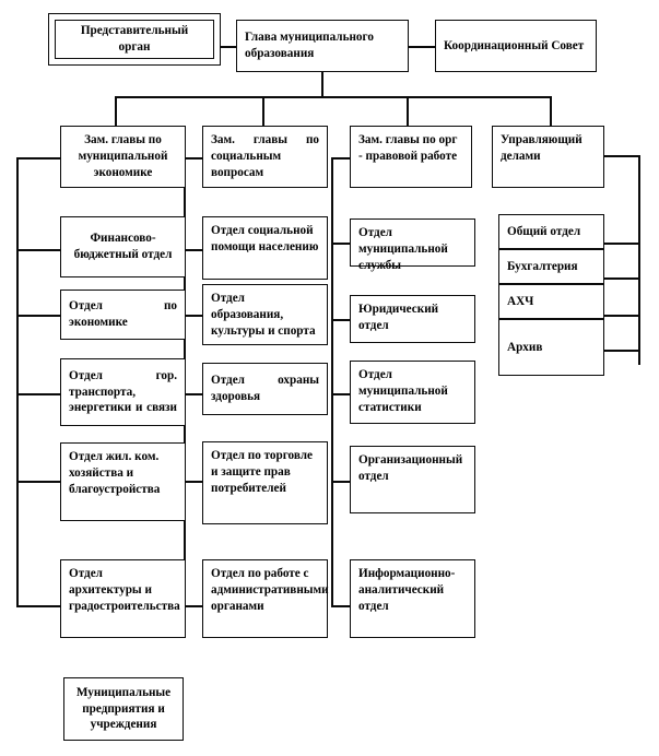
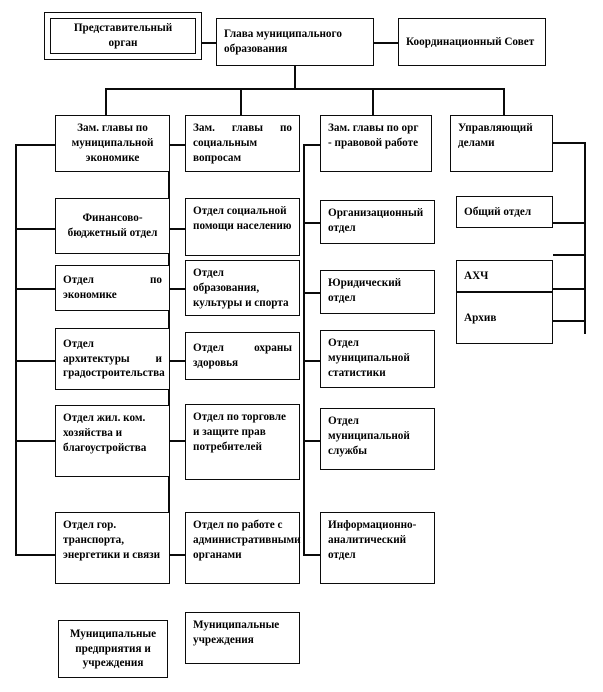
  Представительный орган
  Глава муниципального образования
  Координационный Совет
  Зам. главы по муниципальной экономике
  Зам. главы по социальным вопросам
  Зам. главы по орг - правовой работе
  Управляющий делами
  Финансово-бюджетный отдел
  Отдел по экономике
- Отдел гор. транспорта, энергетики и связи
+ Отдел архитектуры и градостроительства
  Отдел жил. ком. хозяйства и благоустройства
- Отдел архитектуры и градостроительства
+ Отдел гор. транспорта, энергетики и связи
  Отдел социальной помощи населению
  Отдел образования, культуры и спорта
  Отдел охраны здоровья
  Отдел по торговле и защите прав потребителей
  Отдел по работе с административными органами
- Отдел муниципальной службы
+ Организационный отдел
  Юридический отдел
  Отдел муниципальной статистики
- Организационный отдел
+ Отдел муниципальной службы
  Информационно-аналитический отдел
  Общий отдел
- Бухгалтерия
  АХЧ
  Архив
  Муниципальные предприятия и учреждения
+ Муниципальные учреждения
